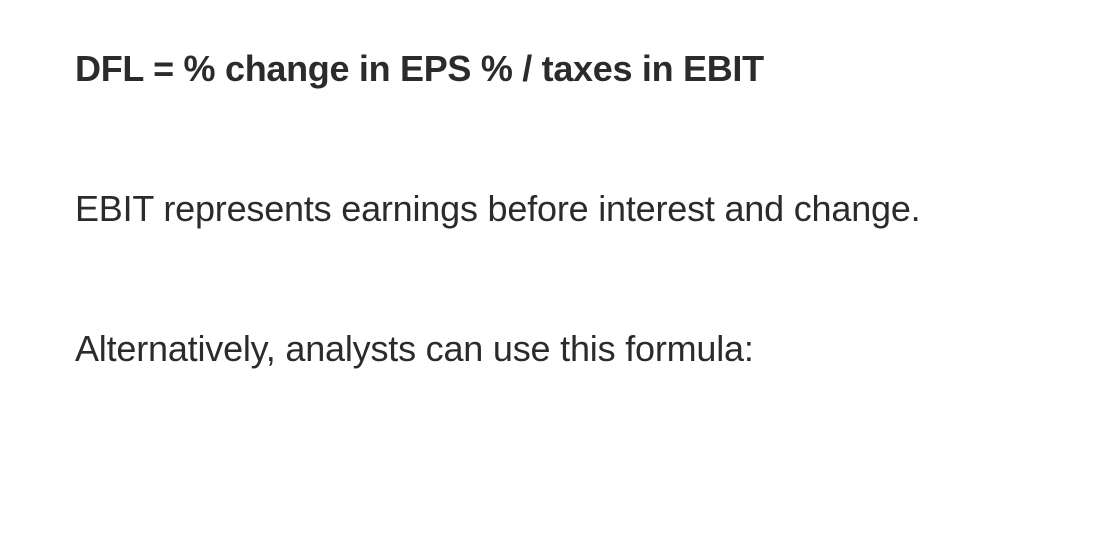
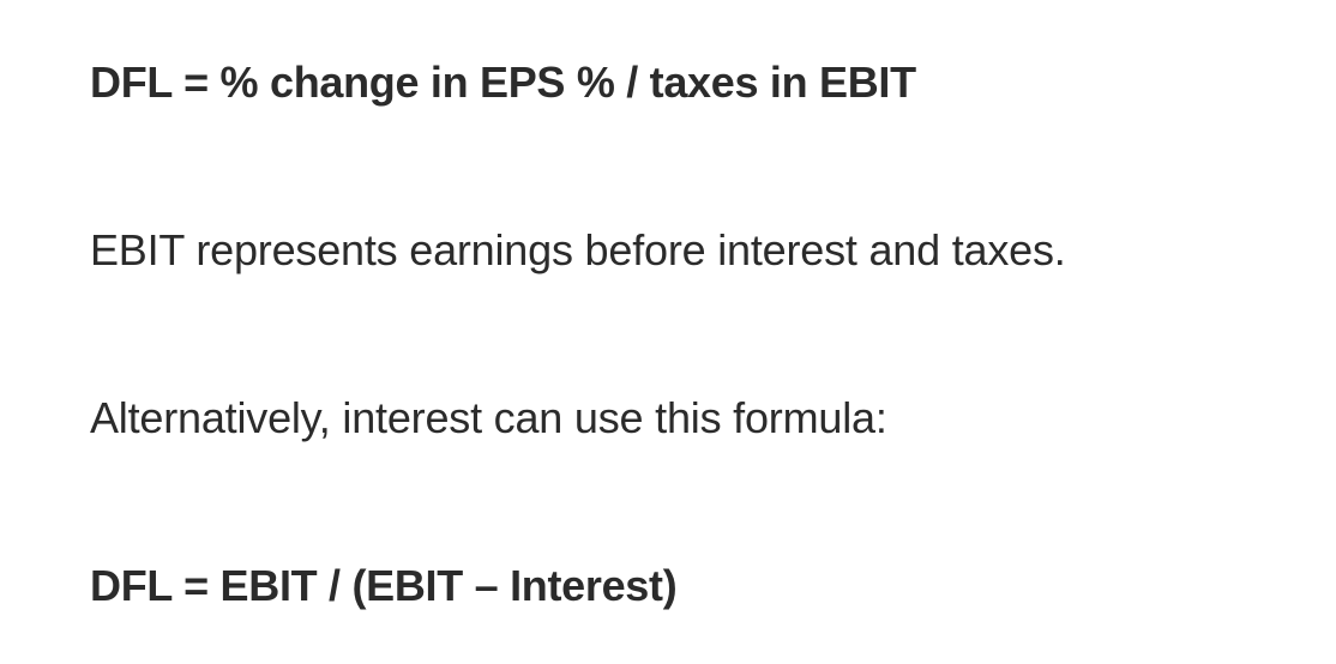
  DFL = % change in EPS % / taxes in EBIT
- EBIT represents earnings before interest and change.
+ EBIT represents earnings before interest and taxes.
- Alternatively, analysts can use this formula:
+ Alternatively, interest can use this formula:
+ DFL = EBIT / (EBIT – Interest)
